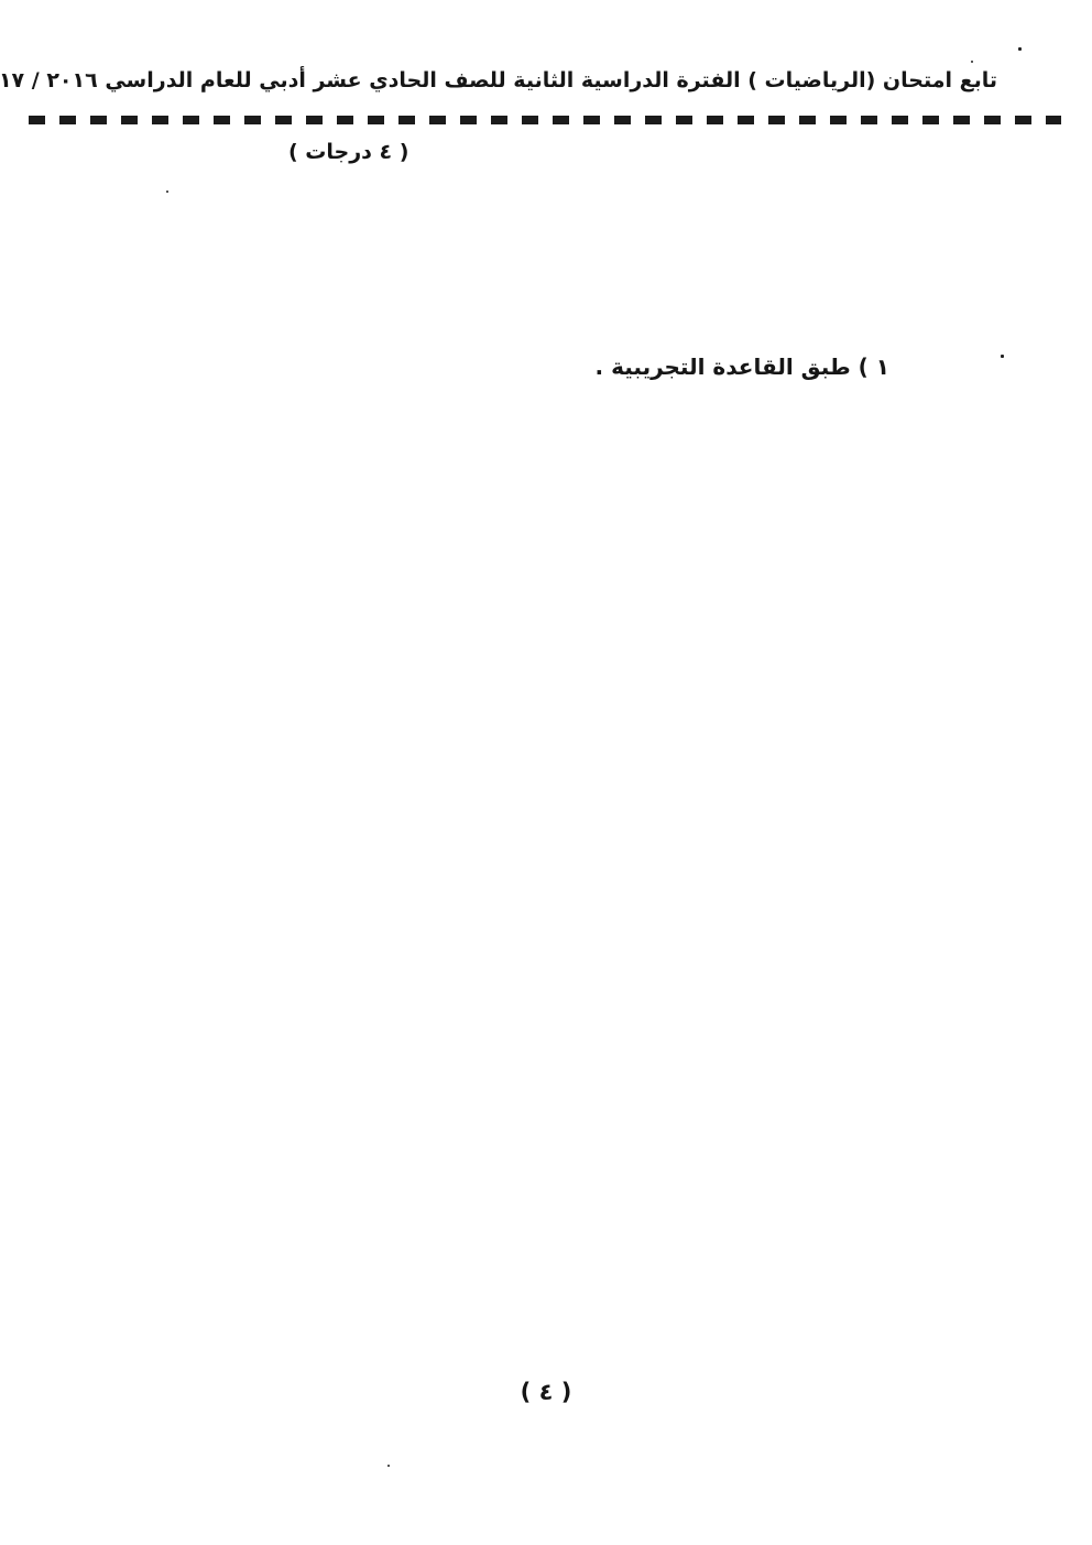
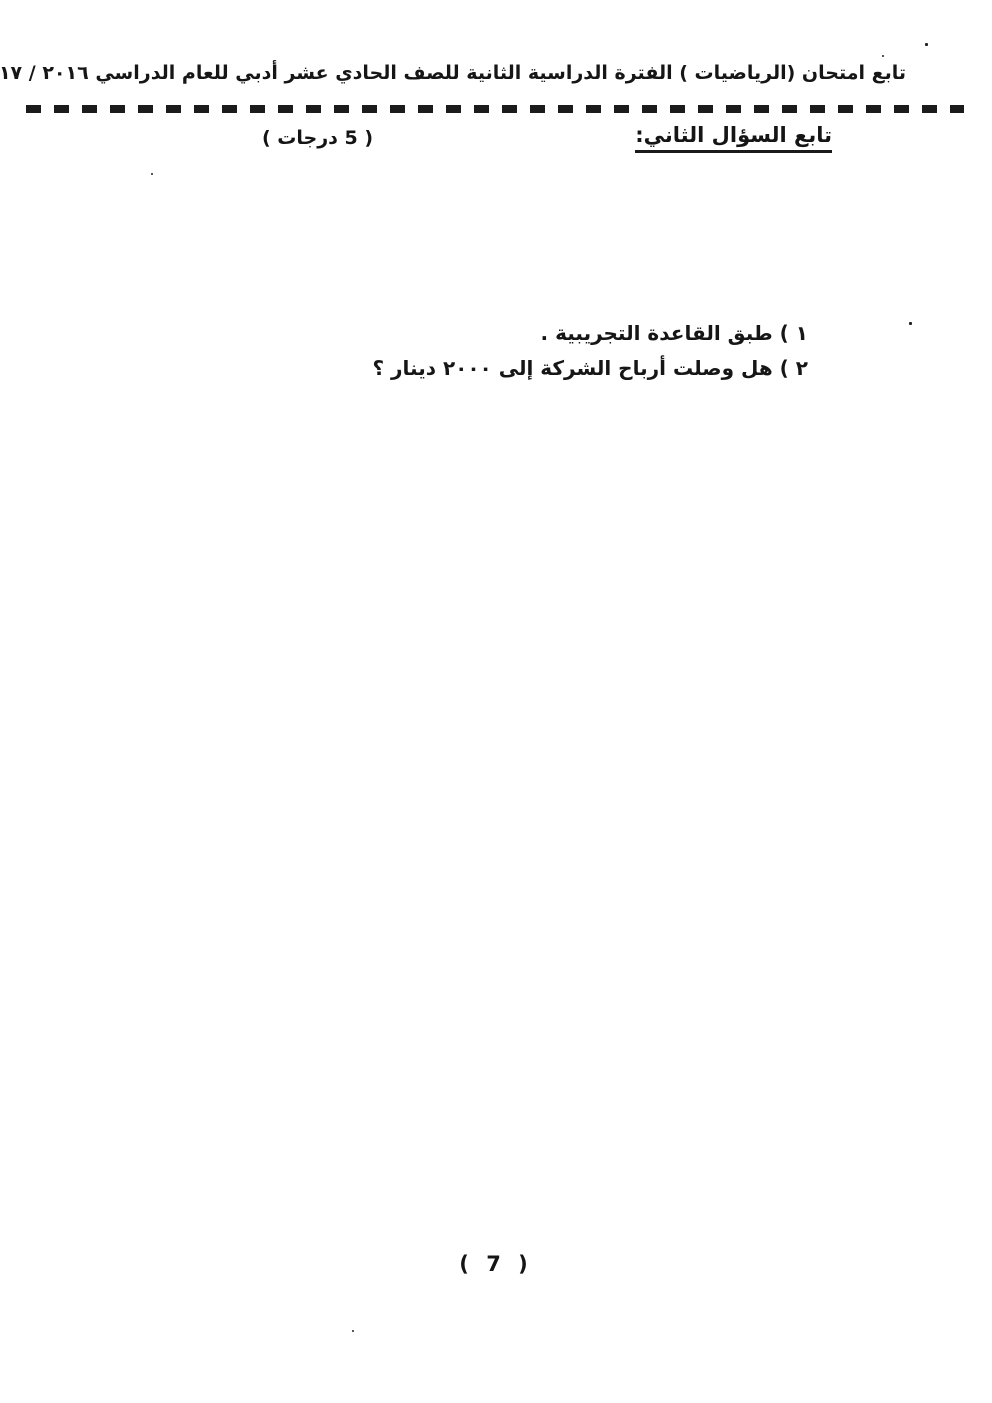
  تابع امتحان (الرياضيات ) الفترة الدراسية الثانية للصف الحادي عشر أدبي للعام الدراسي ٢٠١٦ / ١٧
+ تابع السؤال الثاني:
- ( ٤ درجات )
+ ( 5 درجات )
  ١ ) طبق القاعدة التجريبية .
+ ٢ ) هل وصلت أرباح الشركة إلى ٢٠٠٠ دينار ؟
- ( ٤ )
+ ( 7 )
